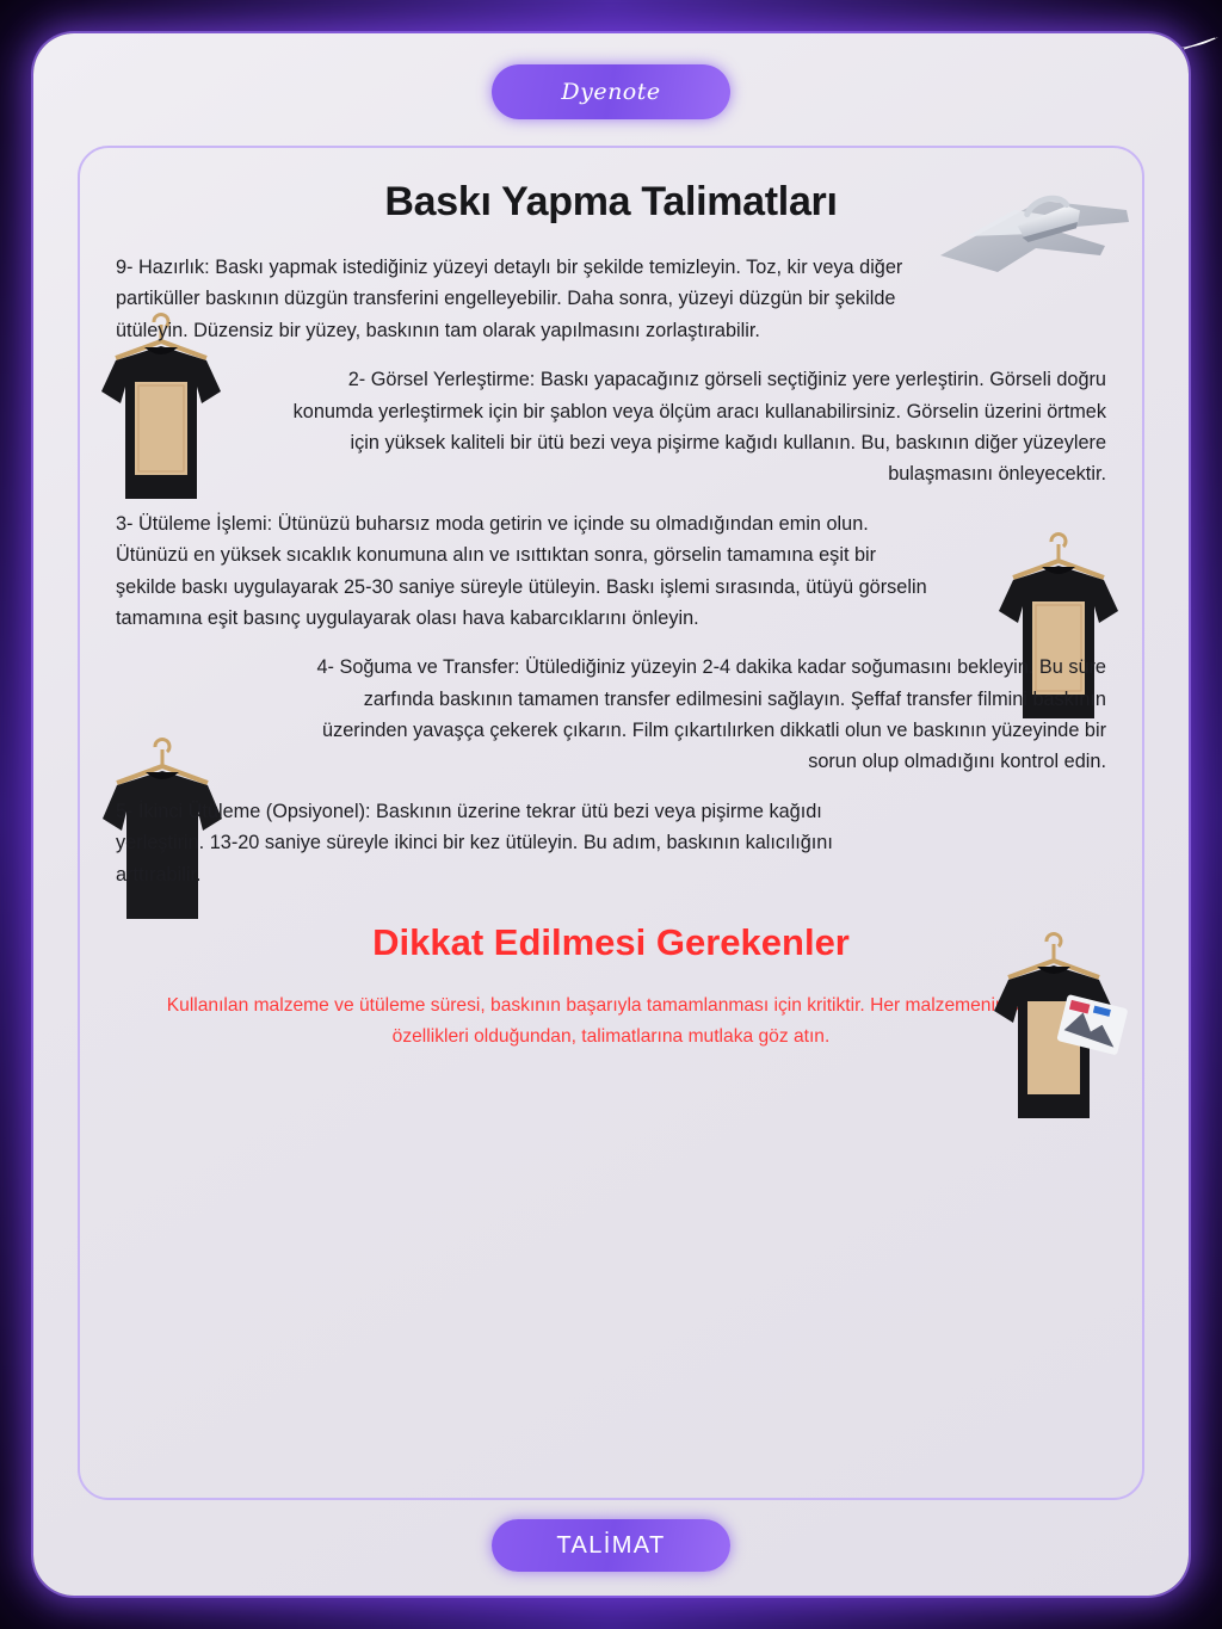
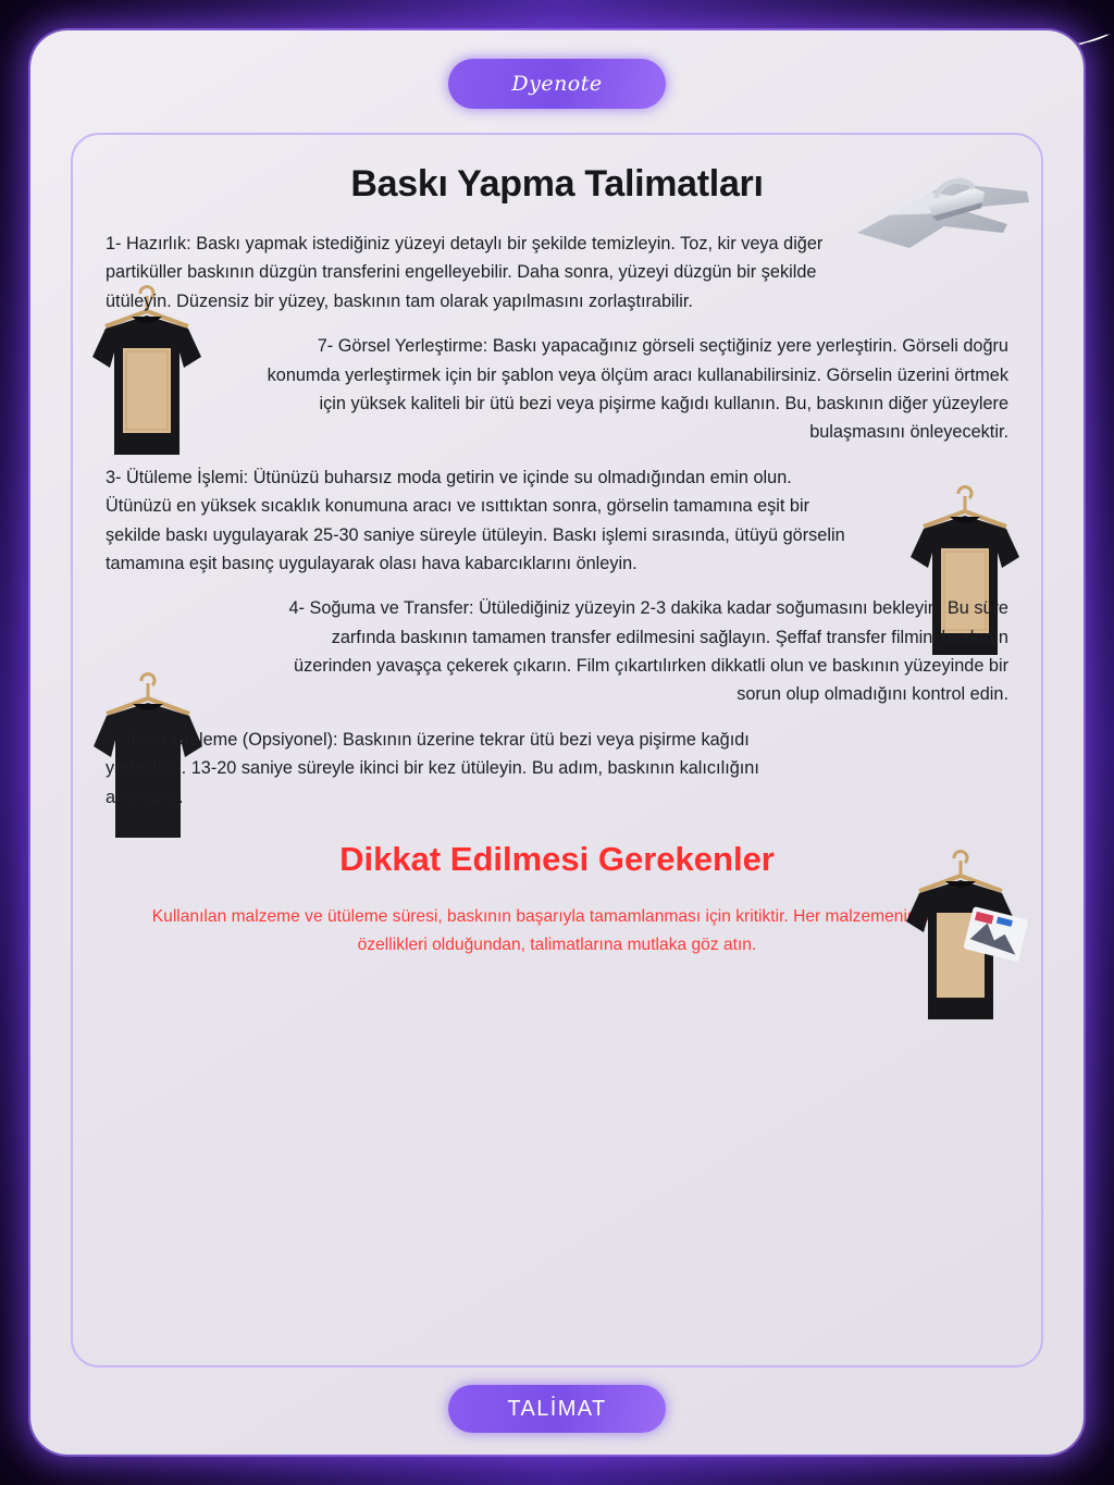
  Dyenote
  Baskı Yapma Talimatları
- 9- Hazırlık: Baskı yapmak istediğiniz yüzeyi detaylı bir şekilde temizleyin. Toz, kir veya diğer partiküller baskının düzgün transferini engelleyebilir. Daha sonra, yüzeyi düzgün bir şekilde ütüleyin. Düzensiz bir yüzey, baskının tam olarak yapılmasını zorlaştırabilir.
+ 1- Hazırlık: Baskı yapmak istediğiniz yüzeyi detaylı bir şekilde temizleyin. Toz, kir veya diğer partiküller baskının düzgün transferini engelleyebilir. Daha sonra, yüzeyi düzgün bir şekilde ütüleyin. Düzensiz bir yüzey, baskının tam olarak yapılmasını zorlaştırabilir.
- 2- Görsel Yerleştirme: Baskı yapacağınız görseli seçtiğiniz yere yerleştirin. Görseli doğru konumda yerleştirmek için bir şablon veya ölçüm aracı kullanabilirsiniz. Görselin üzerini örtmek için yüksek kaliteli bir ütü bezi veya pişirme kağıdı kullanın. Bu, baskının diğer yüzeylere bulaşmasını önleyecektir.
+ 7- Görsel Yerleştirme: Baskı yapacağınız görseli seçtiğiniz yere yerleştirin. Görseli doğru konumda yerleştirmek için bir şablon veya ölçüm aracı kullanabilirsiniz. Görselin üzerini örtmek için yüksek kaliteli bir ütü bezi veya pişirme kağıdı kullanın. Bu, baskının diğer yüzeylere bulaşmasını önleyecektir.
- 3- Ütüleme İşlemi: Ütünüzü buharsız moda getirin ve içinde su olmadığından emin olun. Ütünüzü en yüksek sıcaklık konumuna alın ve ısıttıktan sonra, görselin tamamına eşit bir şekilde baskı uygulayarak 25-30 saniye süreyle ütüleyin. Baskı işlemi sırasında, ütüyü görselin tamamına eşit basınç uygulayarak olası hava kabarcıklarını önleyin.
+ 3- Ütüleme İşlemi: Ütünüzü buharsız moda getirin ve içinde su olmadığından emin olun. Ütünüzü en yüksek sıcaklık konumuna aracı ve ısıttıktan sonra, görselin tamamına eşit bir şekilde baskı uygulayarak 25-30 saniye süreyle ütüleyin. Baskı işlemi sırasında, ütüyü görselin tamamına eşit basınç uygulayarak olası hava kabarcıklarını önleyin.
- 4- Soğuma ve Transfer: Ütülediğiniz yüzeyin 2-4 dakika kadar soğumasını bekleyin. Bu süre zarfında baskının tamamen transfer edilmesini sağlayın. Şeffaf transfer filmini baskının üzerinden yavaşça çekerek çıkarın. Film çıkartılırken dikkatli olun ve baskının yüzeyinde bir sorun olup olmadığını kontrol edin.
+ 4- Soğuma ve Transfer: Ütülediğiniz yüzeyin 2-3 dakika kadar soğumasını bekleyin. Bu süre zarfında baskının tamamen transfer edilmesini sağlayın. Şeffaf transfer filmini baskının üzerinden yavaşça çekerek çıkarın. Film çıkartılırken dikkatli olun ve baskının yüzeyinde bir sorun olup olmadığını kontrol edin.
  5- İkinci Ütüleme (Opsiyonel): Baskının üzerine tekrar ütü bezi veya pişirme kağıdı yerleştirin. 13-20 saniye süreyle ikinci bir kez ütüleyin. Bu adım, baskının kalıcılığını arttırabilir.
  Dikkat Edilmesi Gerekenler
  Kullanılan malzeme ve ütüleme süresi, baskının başarıyla tamamlanması için kritiktir. Her malzemeni özellikleri olduğundan, talimatlarına mutlaka göz atın.
  TALİMAT
